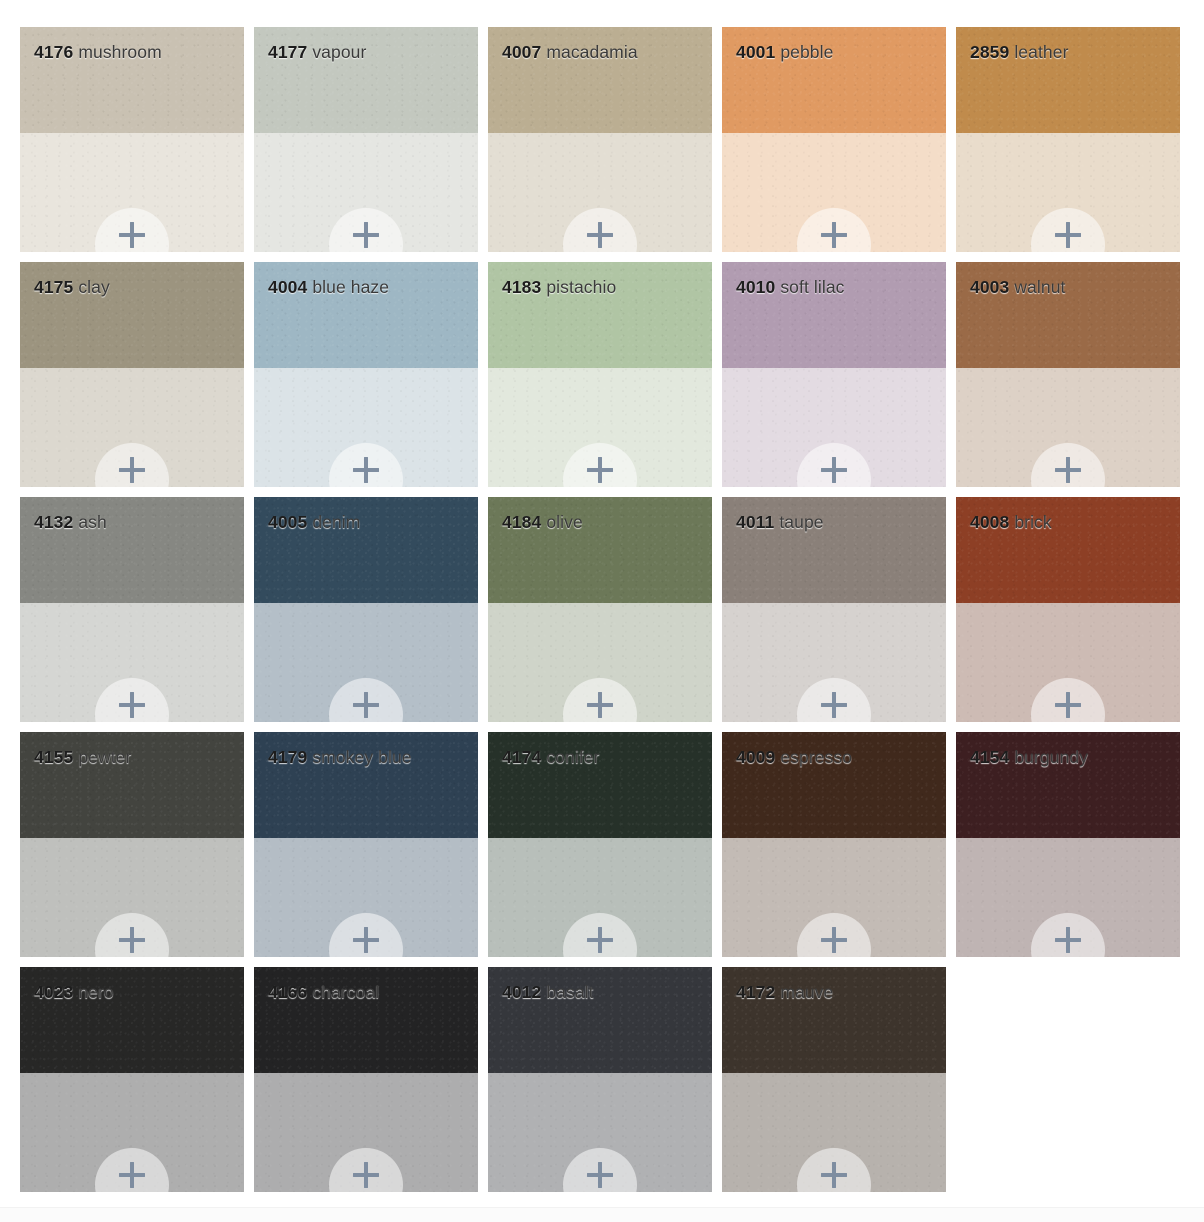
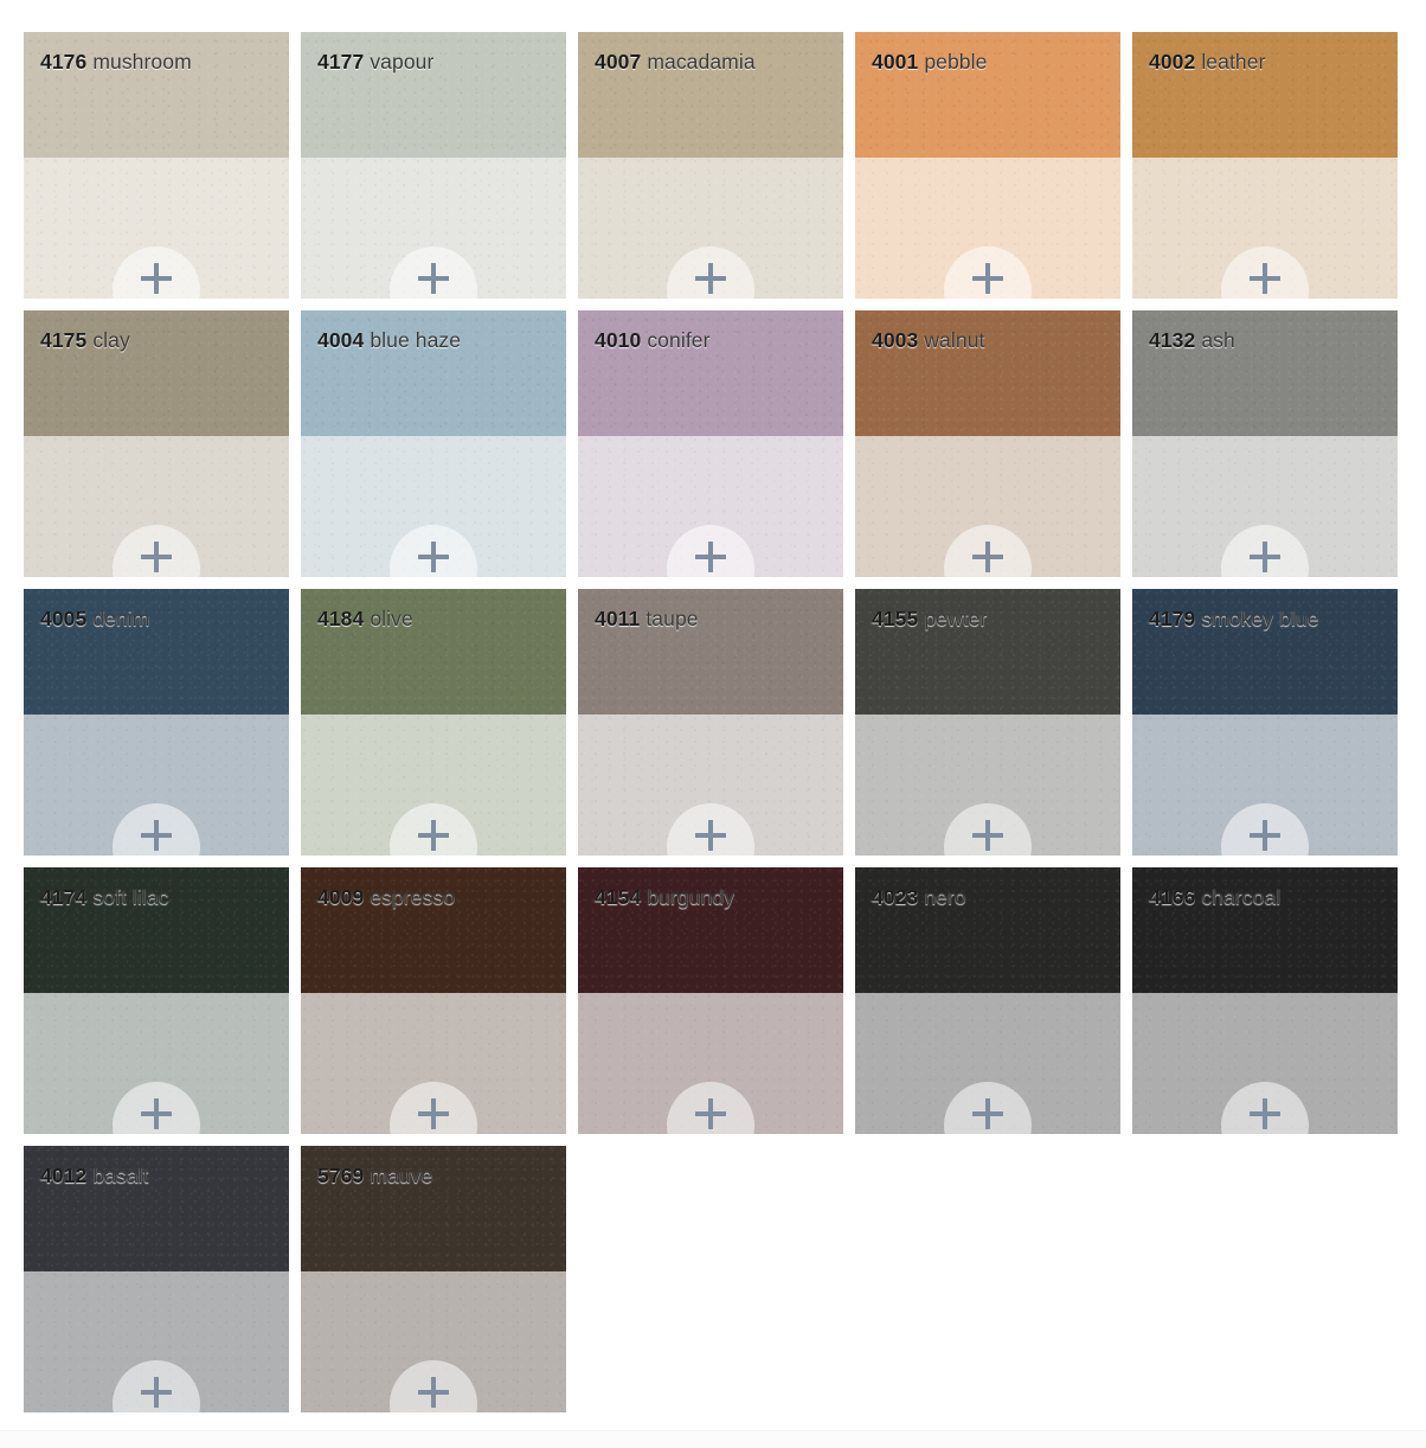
  4176 mushroom
  4177 vapour
  4007 macadamia
  4001 pebble
- 2859 leather
+ 4002 leather
  4175 clay
  4004 blue haze
- 4183 pistachio
- 4010 soft lilac
+ 4010 conifer
  4003 walnut
  4132 ash
  4005 denim
  4184 olive
  4011 taupe
- 4008 brick
  4155 pewter
  4179 smokey blue
- 4174 conifer
+ 4174 soft lilac
  4009 espresso
  4154 burgundy
  4023 nero
  4166 charcoal
  4012 basalt
- 4172 mauve
+ 5769 mauve
